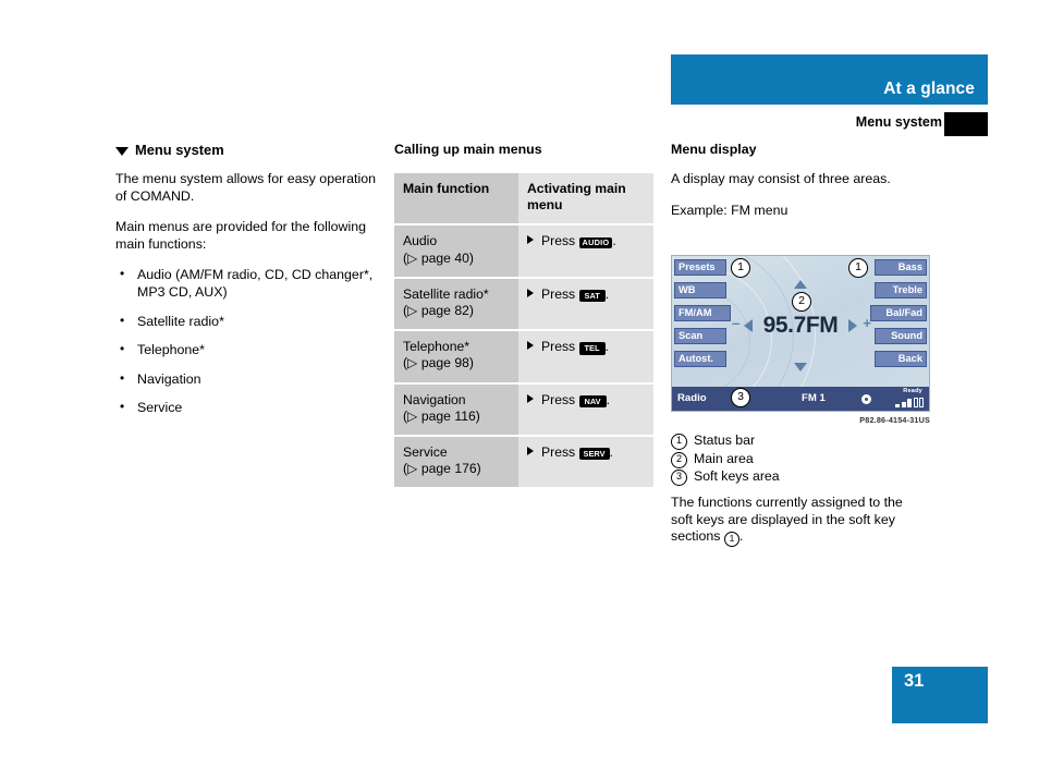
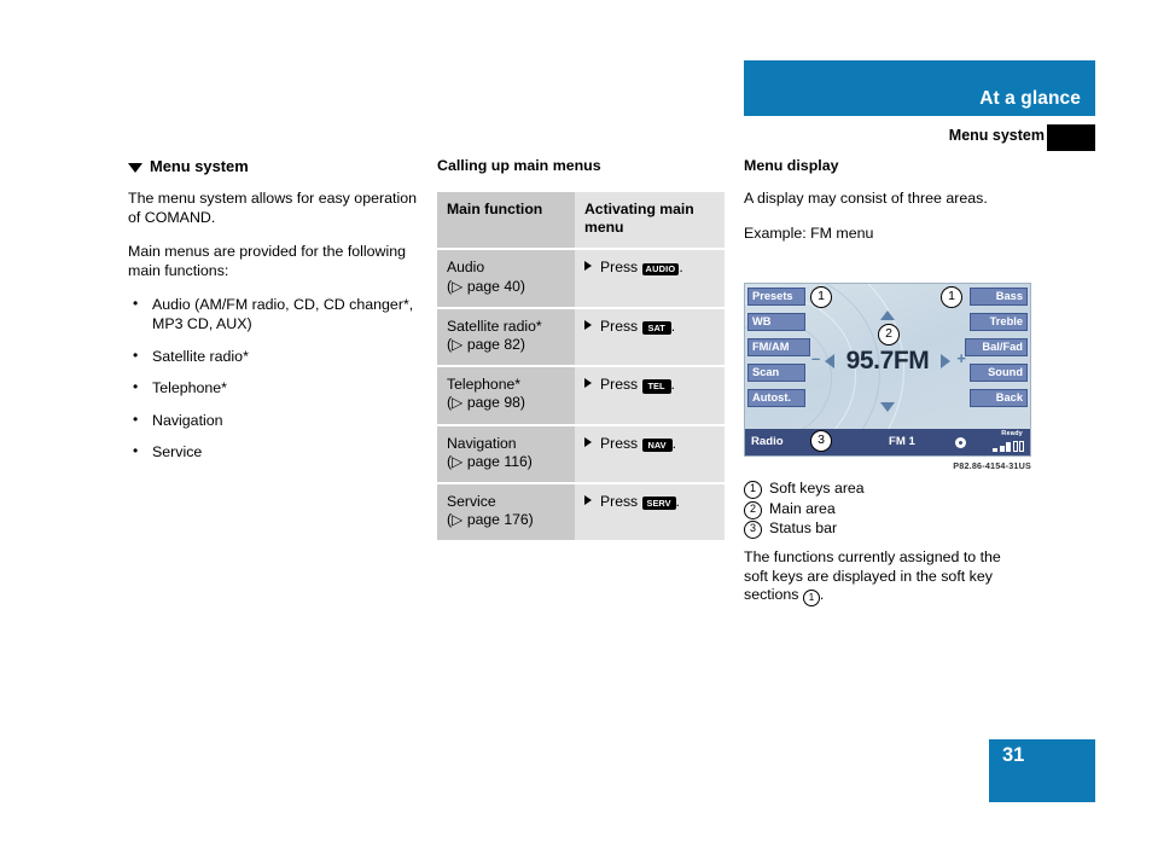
  At a glance
  Menu system
  Menu system
  The menu system allows for easy operation of COMAND.
  Main menus are provided for the following main functions:
  Audio (AM/FM radio, CD, CD changer*, MP3 CD, AUX)
  Satellite radio*
  Telephone*
  Navigation
  Service
  Calling up main menus
  Main function	Activating main menu
  Audio (▷ page 40)	Press AUDIO .
  Satellite radio* (▷ page 82)	Press SAT .
  Telephone* (▷ page 98)	Press TEL .
  Navigation (▷ page 116)	Press NAV .
  Service (▷ page 176)	Press SERV .
  Menu display
  A display may consist of three areas.
  Example: FM menu
  Presets
  WB
  FM/AM
  Scan
  Autost.
  Bass
  Treble
  Bal/Fad
  Sound
  Back
  –
  +
  95.7FM
  1
  1
  2
  3
  Radio
  FM 1
  P82.86-4154-31US
  1
- Status bar
+ Soft keys area
  2
  Main area
  3
- Soft keys area
+ Status bar
  The functions currently assigned to the soft keys are displayed in the soft key sections 1 .
  31
